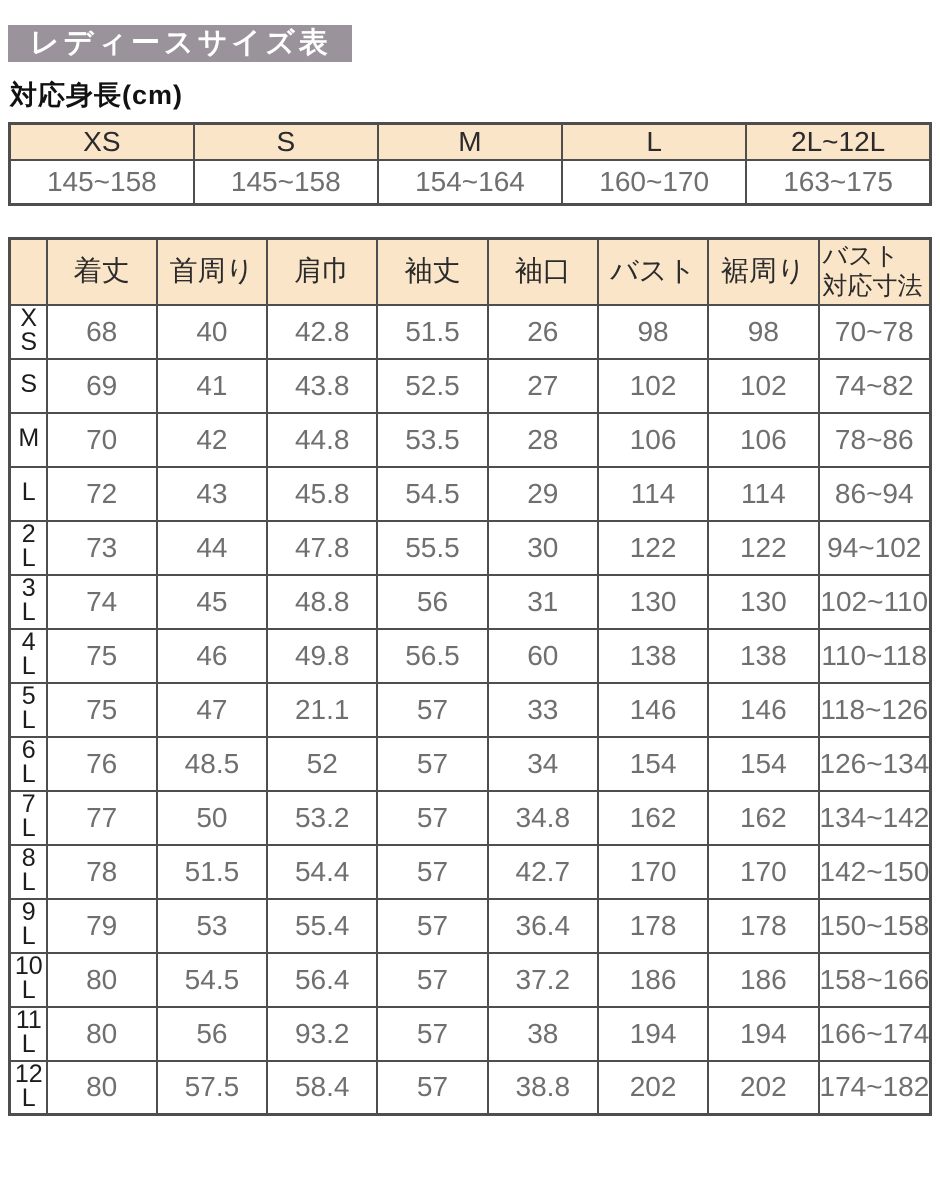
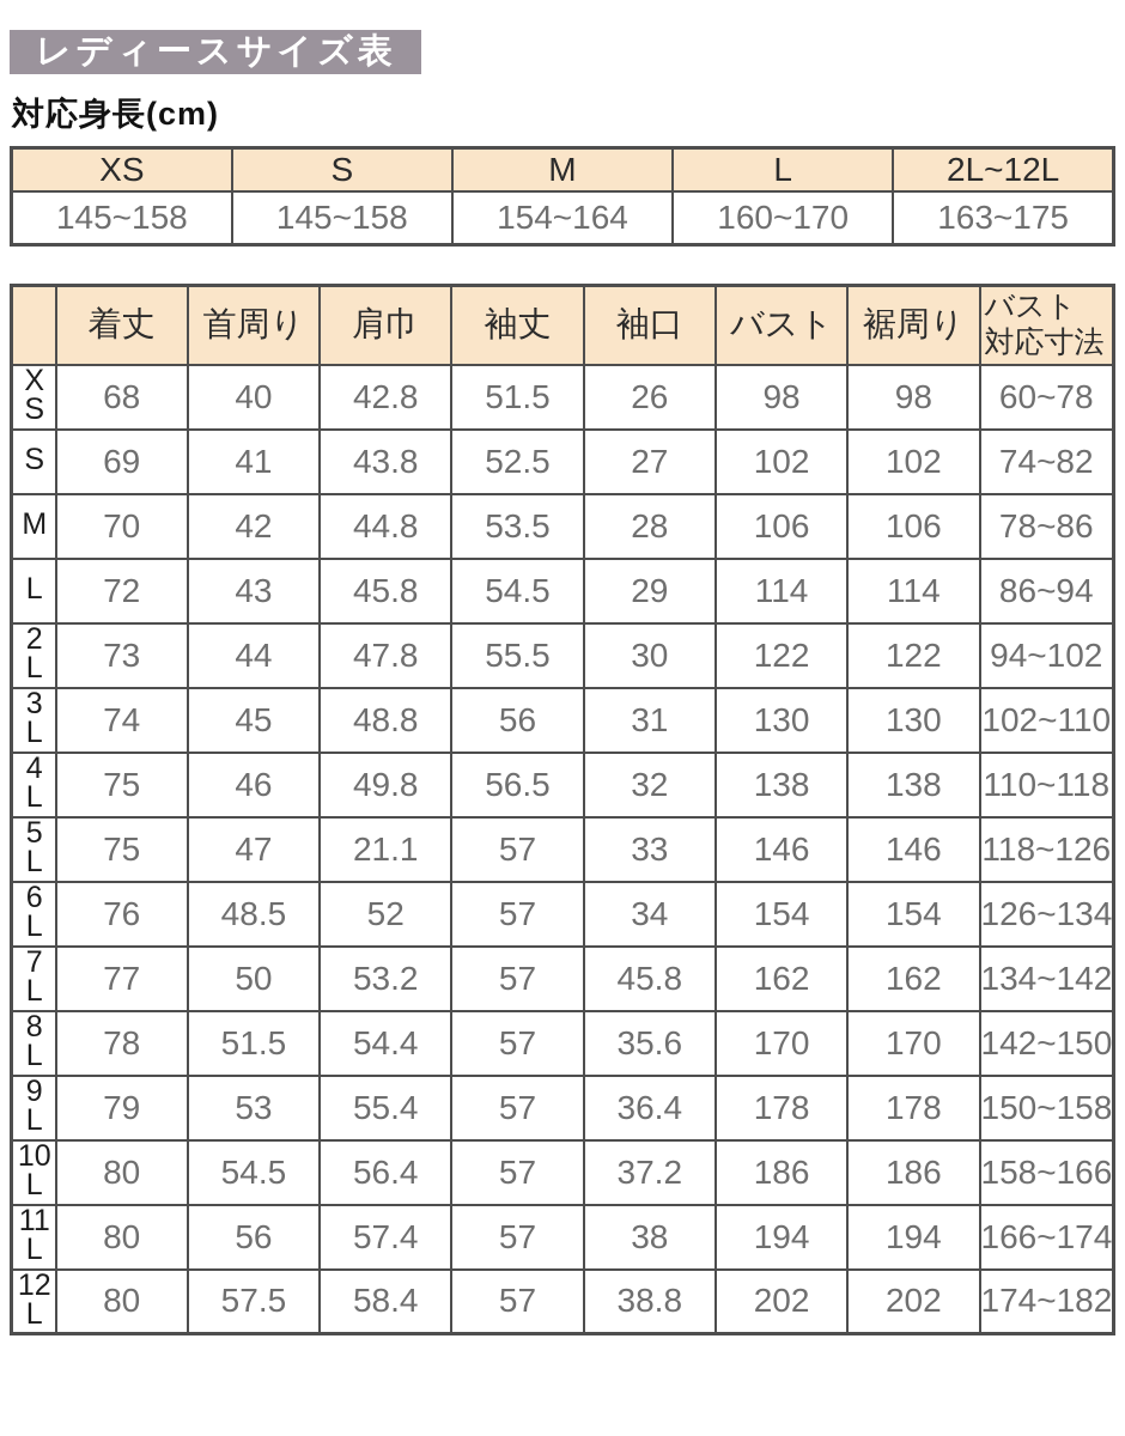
  レディースサイズ表
  対応身長(cm)
  XS	S	M	L	2L~12L
  145~158	145~158	154~164	160~170	163~175
  	着丈	首周り	肩巾	袖丈	袖口	バスト	裾周り	バスト 対応寸法
- X S	68	40	42.8	51.5	26	98	98	70~78
+ X S	68	40	42.8	51.5	26	98	98	60~78
  S	69	41	43.8	52.5	27	102	102	74~82
  M	70	42	44.8	53.5	28	106	106	78~86
  L	72	43	45.8	54.5	29	114	114	86~94
  2 L	73	44	47.8	55.5	30	122	122	94~102
  3 L	74	45	48.8	56	31	130	130	102~110
- 4 L	75	46	49.8	56.5	60	138	138	110~118
+ 4 L	75	46	49.8	56.5	32	138	138	110~118
  5 L	75	47	21.1	57	33	146	146	118~126
  6 L	76	48.5	52	57	34	154	154	126~134
- 7 L	77	50	53.2	57	34.8	162	162	134~142
+ 7 L	77	50	53.2	57	45.8	162	162	134~142
- 8 L	78	51.5	54.4	57	42.7	170	170	142~150
+ 8 L	78	51.5	54.4	57	35.6	170	170	142~150
  9 L	79	53	55.4	57	36.4	178	178	150~158
  10 L	80	54.5	56.4	57	37.2	186	186	158~166
- 11 L	80	56	93.2	57	38	194	194	166~174
+ 11 L	80	56	57.4	57	38	194	194	166~174
  12 L	80	57.5	58.4	57	38.8	202	202	174~182
